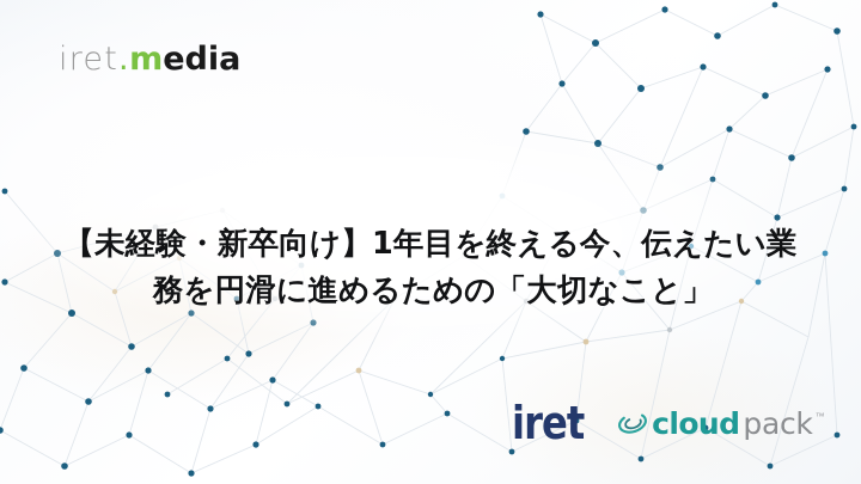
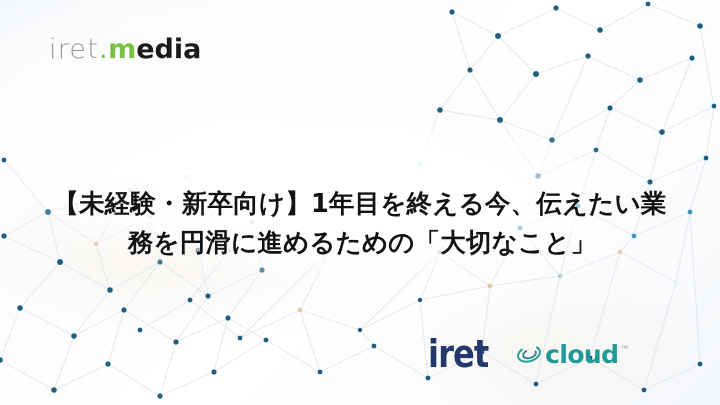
  iret.media
  【未経験・新卒向け】1年目を終える今、伝えたい業
  務を円滑に進めるための「大切なこと」
  iret
  cloud
- pack
  ™
